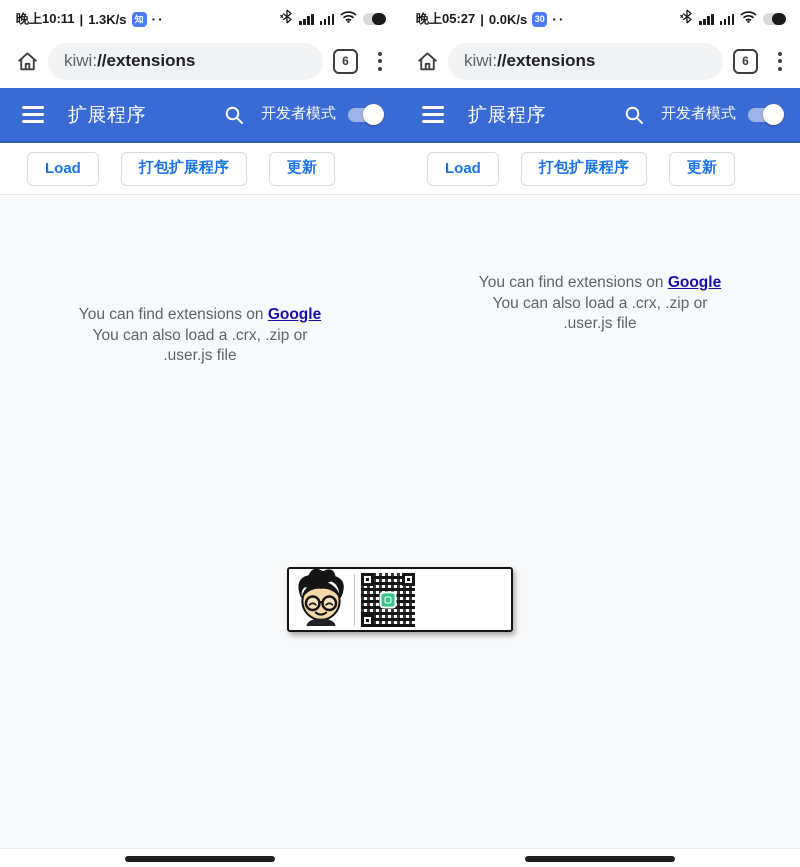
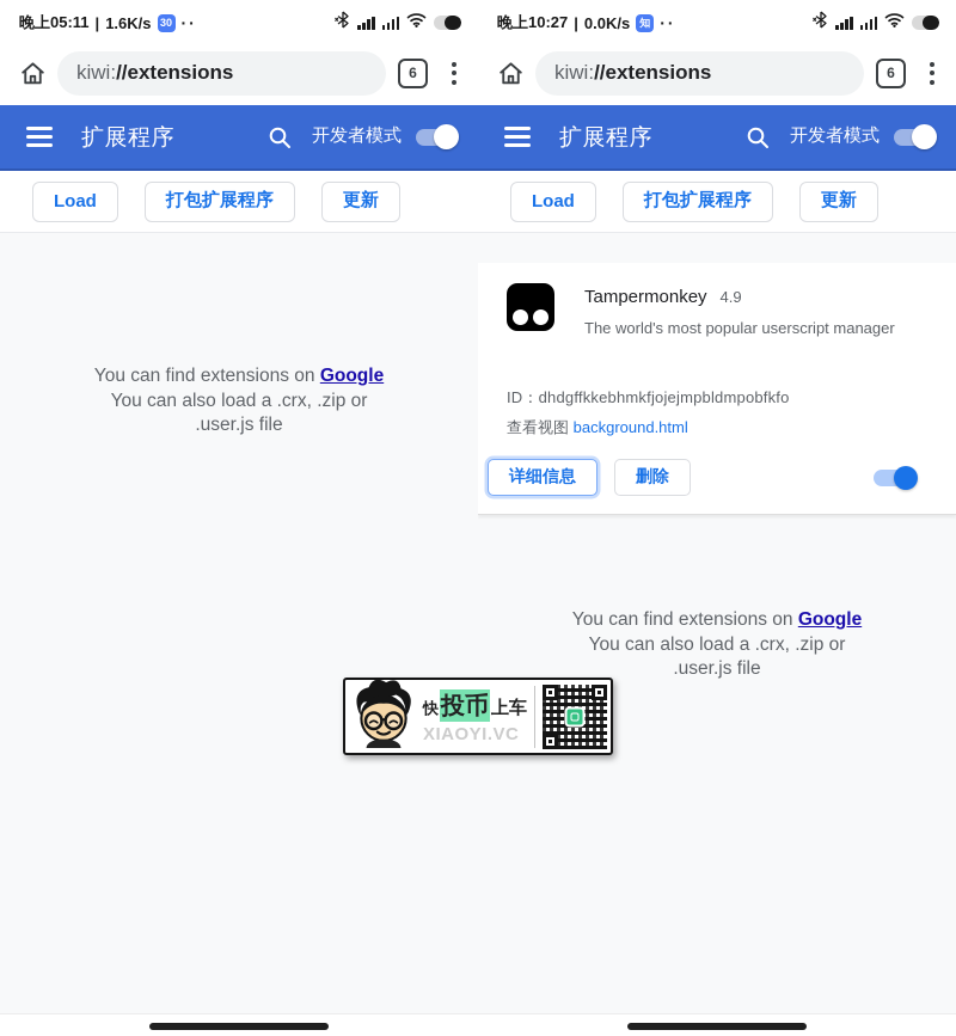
- 晚上10:11
+ 晚上05:11
  |
- 1.3K/s
+ 1.6K/s
- 知
+ 30
  ··
  kiwi:
  //extensions
  6
  扩展程序
  开发者模式
  Load
  打包扩展程序
  更新
  You can find extensions on Google
  You can also load a .crx, .zip or
  .user.js file
- 晚上05:27
+ 晚上10:27
  |
  0.0K/s
- 30
+ 知
  ··
  kiwi:
  //extensions
  6
  扩展程序
  开发者模式
  Load
  打包扩展程序
  更新
+ Tampermonkey
+ 4.9
+ The world's most popular userscript manager
+ ID：dhdgffkkebhmkfjojejmpbldmpobfkfo
+ 查看视图 background.html
+ 详细信息
+ 删除
  You can find extensions on Google
  You can also load a .crx, .zip or
  .user.js file
+ 快
+ 投币
+ 上车
+ XIAOYI.VC
